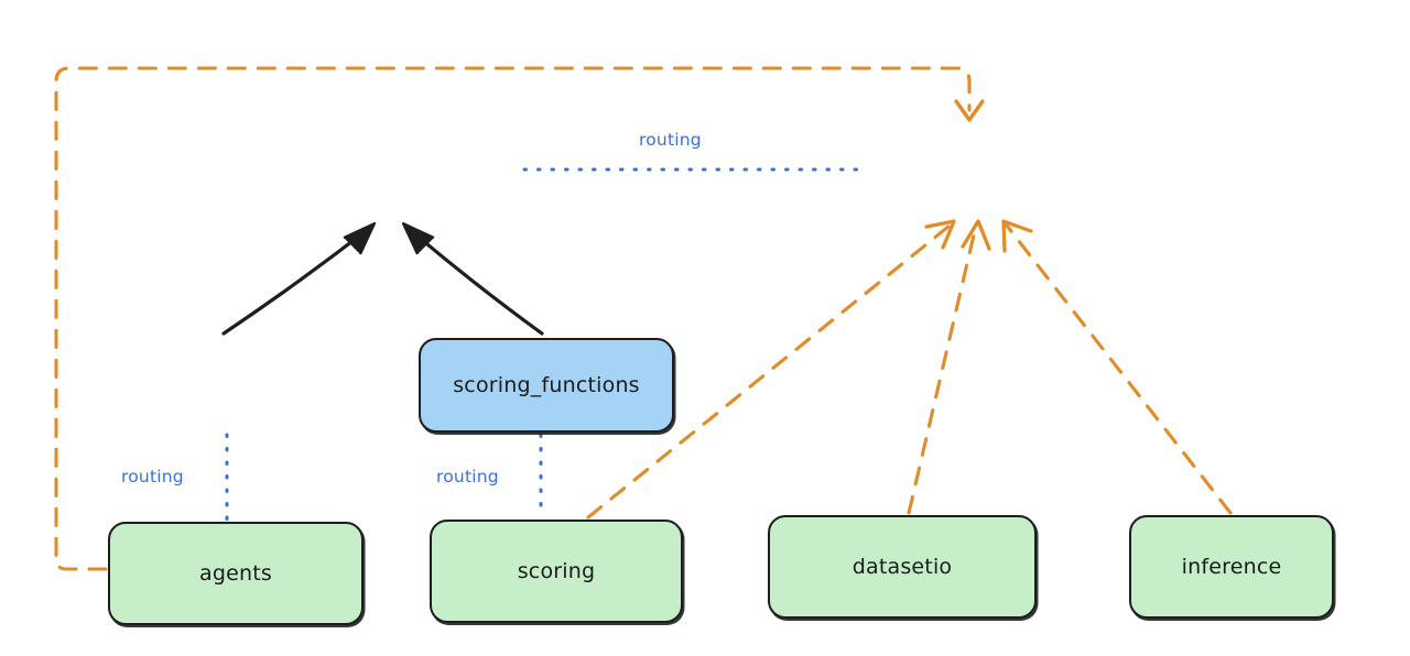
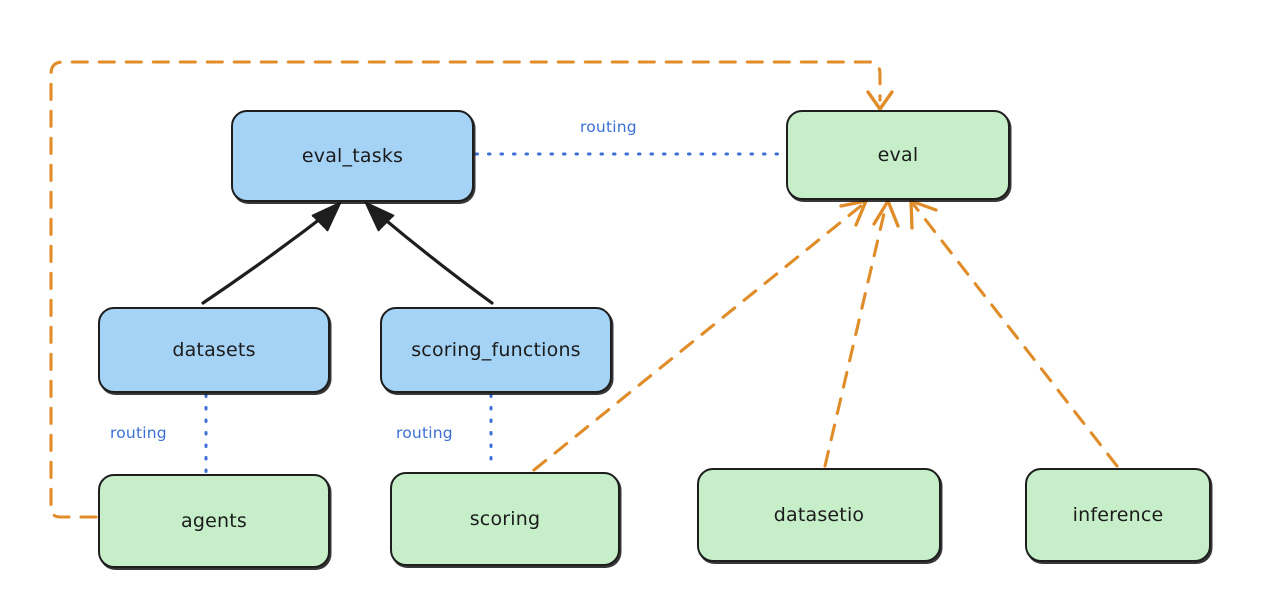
+ eval_tasks
+ eval
+ datasets
  scoring_functions
  agents
  scoring
  datasetio
  inference
  routing
  routing
  routing
